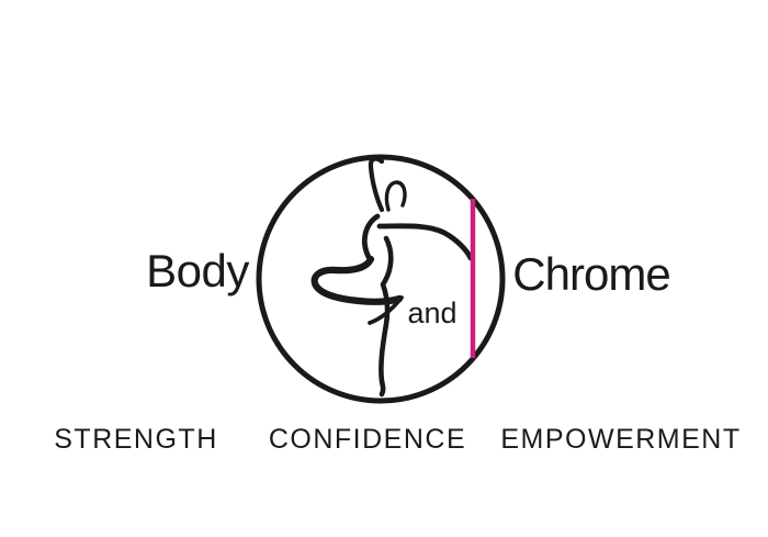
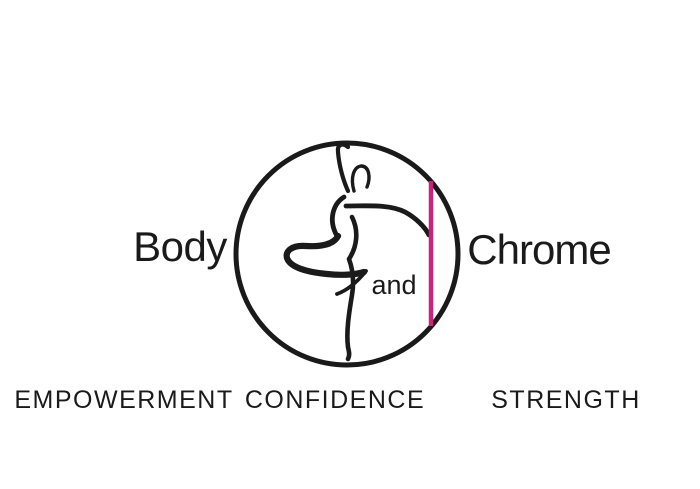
  Body
  and
  Chrome
- STRENGTH
+ EMPOWERMENT
  CONFIDENCE
- EMPOWERMENT
+ STRENGTH
